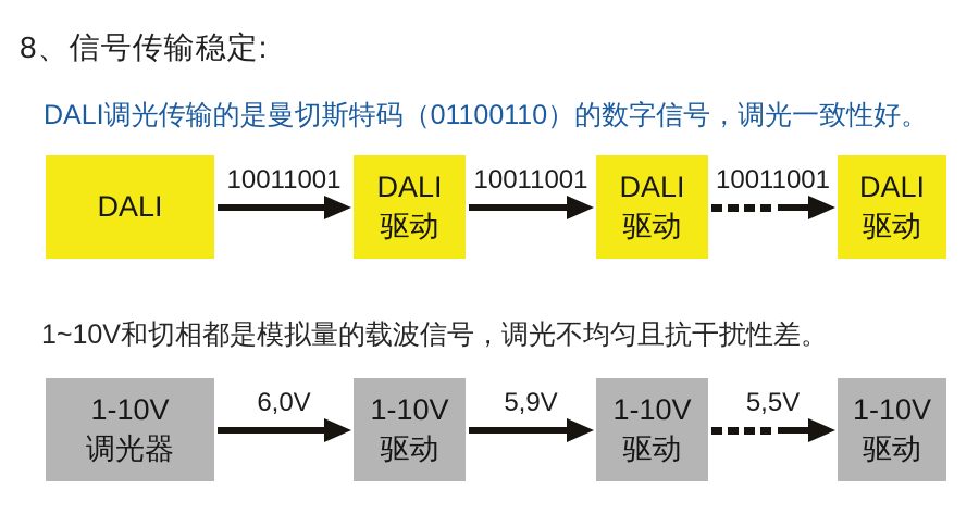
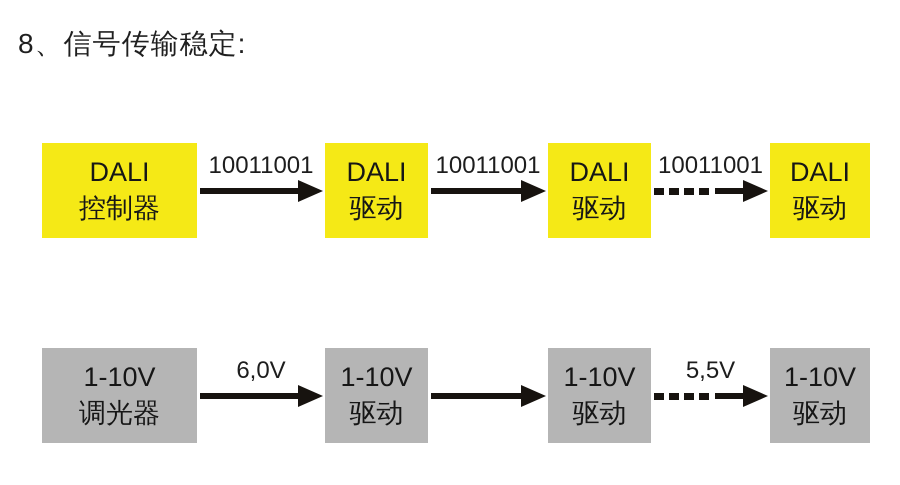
  8、信号传输稳定:
- DALI调光传输的是曼切斯特码（01100110）的数字信号，调光一致性好。
  DALI
+ 控制器
  10011001
  DALI
  驱动
  10011001
  DALI
  驱动
  10011001
  DALI
  驱动
- 1~10V和切相都是模拟量的载波信号，调光不均匀且抗干扰性差。
  1-10V
  调光器
  6,0V
  1-10V
  驱动
- 5,9V
  1-10V
  驱动
  5,5V
  1-10V
  驱动
